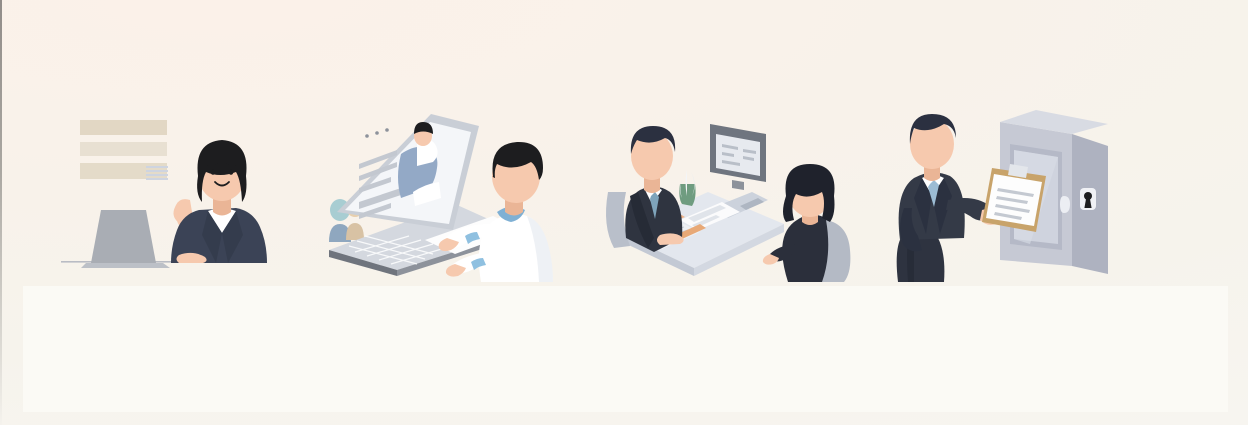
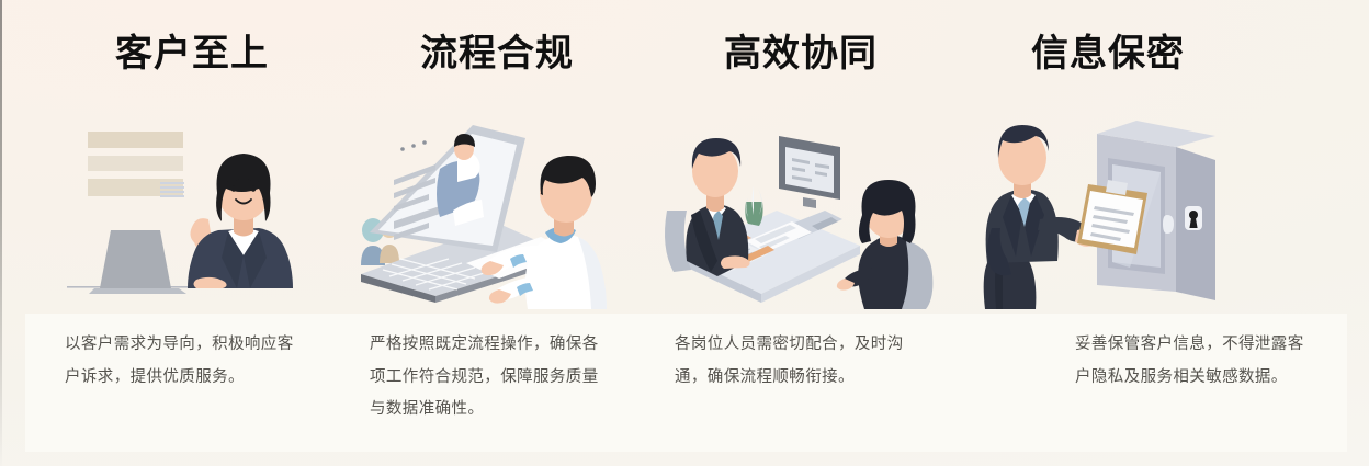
+ 客户至上
+ 以客户需求为导向，积极响应客户诉求，提供优质服务。
+ 流程合规
+ 严格按照既定流程操作，确保各项工作符合规范，保障服务质量与数据准确性。
+ 高效协同
+ 各岗位人员需密切配合，及时沟通，确保流程顺畅衔接。
+ 信息保密
+ 妥善保管客户信息，不得泄露客户隐私及服务相关敏感数据。
